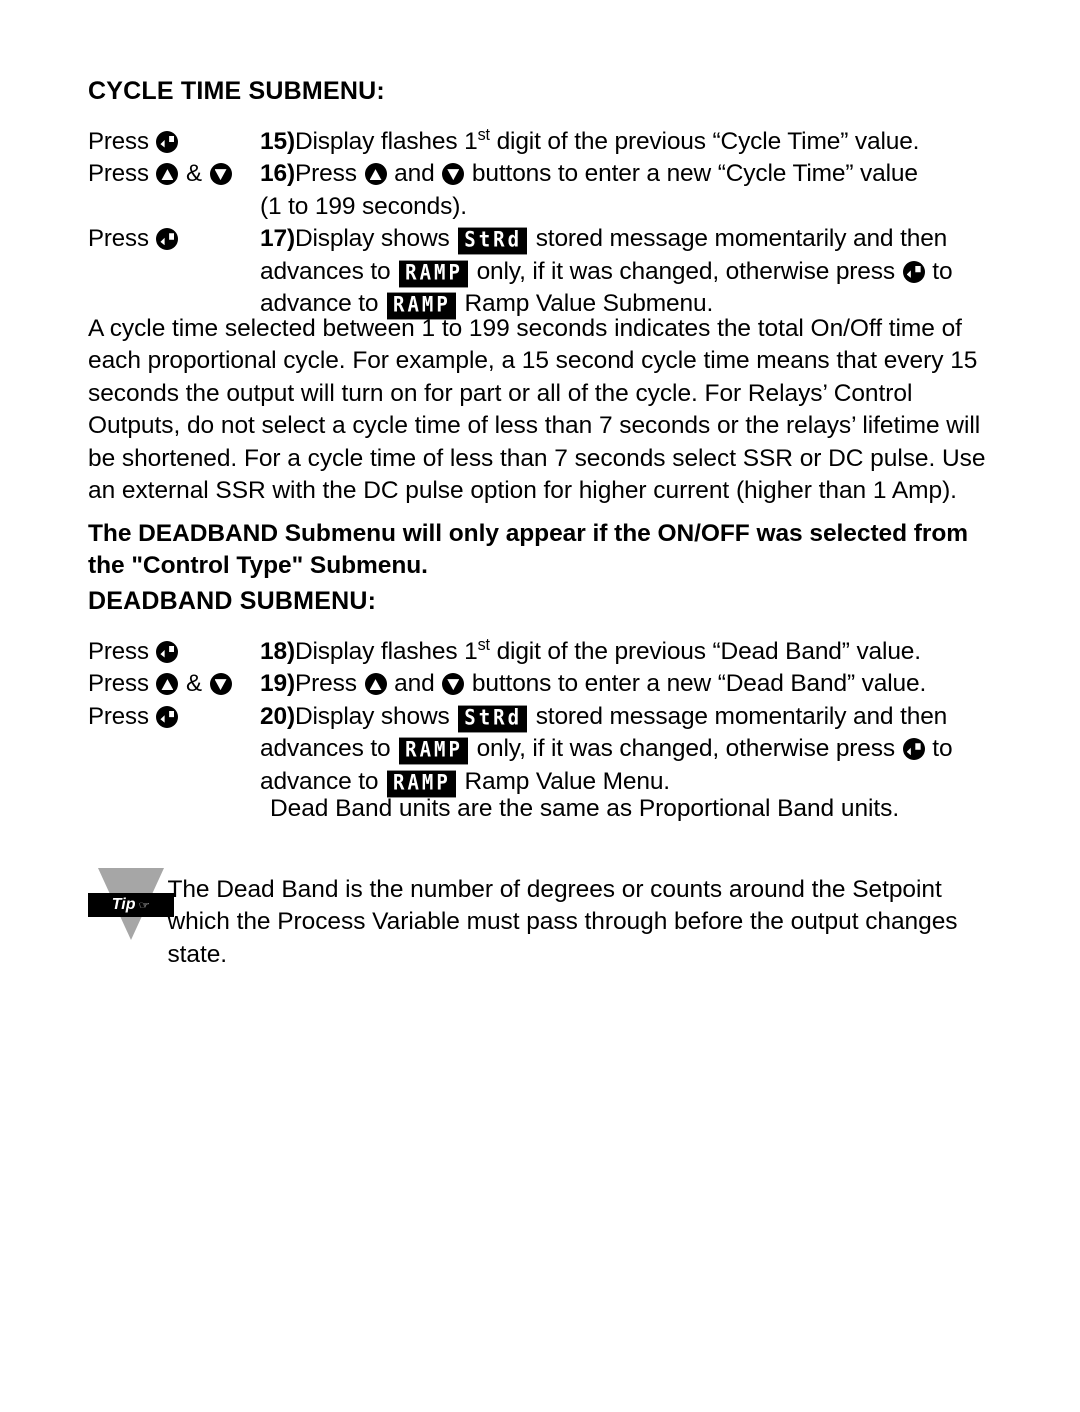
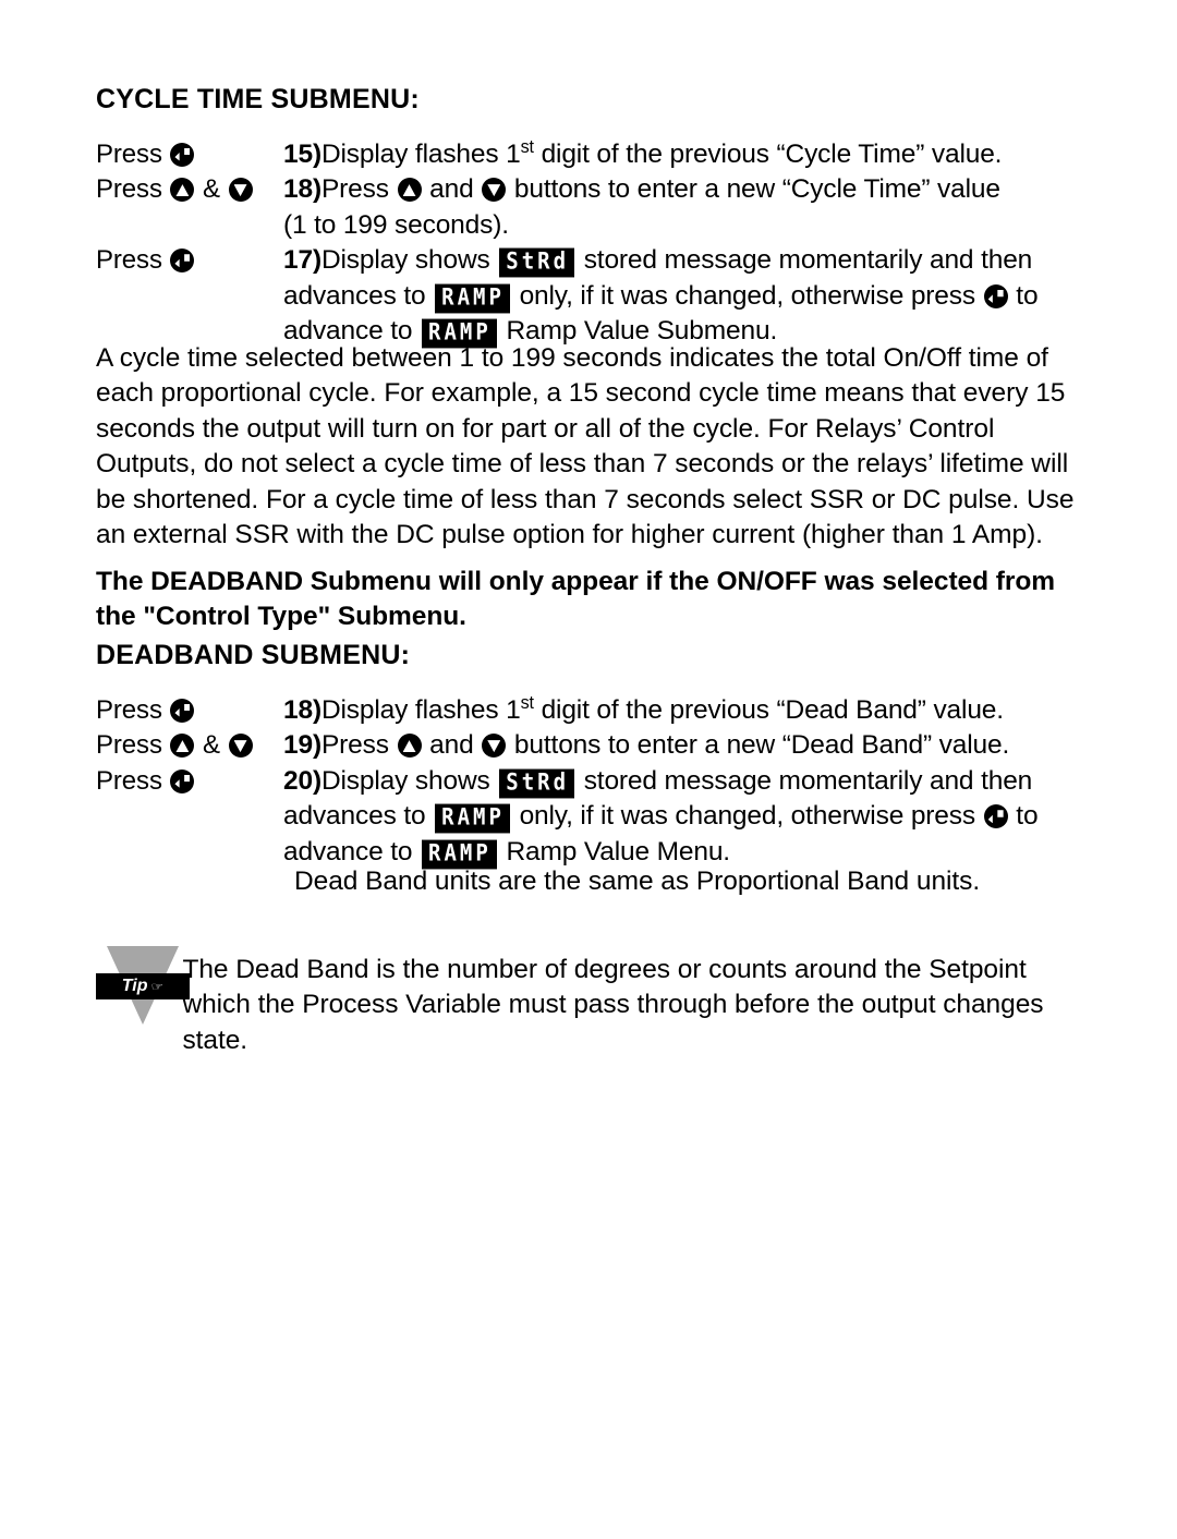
  CYCLE TIME SUBMENU:
  Press
  15)Display flashes 1st digit of the previous “Cycle Time” value.
  Press &
- 16)Press and buttons to enter a new “Cycle Time” value
+ 18)Press and buttons to enter a new “Cycle Time” value
  (1 to 199 seconds).
  Press
  17)Display shows StRd stored message momentarily and then
  advances to RAMP only, if it was changed, otherwise press to
  advance to RAMP Ramp Value Submenu.
  A cycle time selected between 1 to 199 seconds indicates the total On/Off time of each proportional cycle. For example, a 15 second cycle time means that every 15 seconds the output will turn on for part or all of the cycle. For Relays’ Control Outputs, do not select a cycle time of less than 7 seconds or the relays’ lifetime will be shortened. For a cycle time of less than 7 seconds select SSR or DC pulse. Use an external SSR with the DC pulse option for higher current (higher than 1 Amp).
  The DEADBAND Submenu will only appear if the ON/OFF was selected from the "Control Type" Submenu.
  DEADBAND SUBMENU:
  Press
  18)Display flashes 1st digit of the previous “Dead Band” value.
  Press &
  19)Press and buttons to enter a new “Dead Band” value.
  Press
  20)Display shows StRd stored message momentarily and then
  advances to RAMP only, if it was changed, otherwise press to
  advance to RAMP Ramp Value Menu.
  Dead Band units are the same as Proportional Band units.
  Tip
  ☞
  The Dead Band is the number of degrees or counts around the Setpoint which the Process Variable must pass through before the output changes state.
